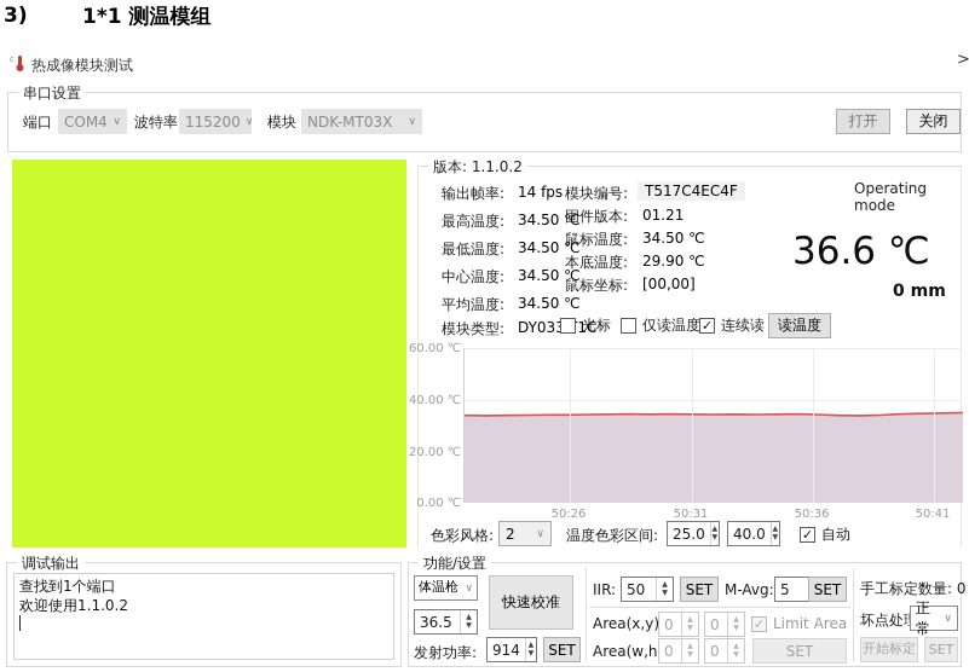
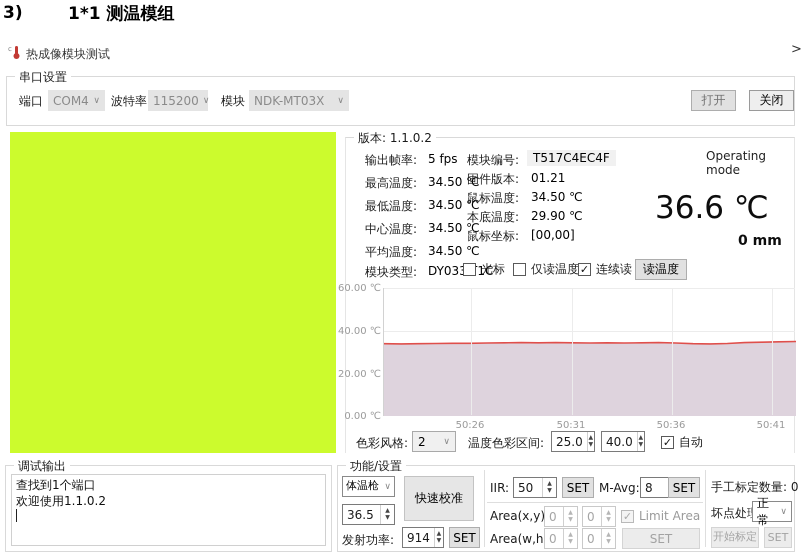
  3)
  1*1 测温模组
  c
  热成像模块测试
  >
  串口设置
  端口
  COM4
  ∨
  波特率
  115200
  ∨
  模块
  NDK-MT03X
  ∨
  打开
  关闭
  版本: 1.1.0.2
  输出帧率:
- 14 fps
+ 5 fps
  最高温度:
  34.50 ℃
  最低温度:
  34.50 ℃
  中心温度:
  34.50 ℃
  平均温度:
  34.50 ℃
  模块类型:
  模块编号:
  T517C4EC4F
  固件版本:
  01.21
  鼠标温度:
  34.50 ℃
  本底温度:
  29.90 ℃
  鼠标坐标:
  [00,00]
  Operating mode
  36.6 ℃
  0 mm
  光标
  仅读温度
  ✓
  连续读
  读温度
  60.00 ℃
  40.00 ℃
  20.00 ℃
  0.00 ℃
  50:26
  50:31
  50:36
  50:41
  色彩风格:
  2
  ∨
  温度色彩区间:
  25.0
  40.0
  ✓
  自动
  调试输出
  查找到1个端口
  欢迎使用1.1.0.2
  功能/设置
  体温枪
  ∨
  36.5
  快速校准
  发射功率:
  914
  SET
  IIR:
  50
  SET
  M-Avg:
- 5
+ 8
  SET
  Area(x,y)
  0
  0
  ✓
  Limit Area
  Area(w,h
  0
  0
  SET
  手工标定数量: 0
  正常
  ∨
  开始标定
  SET
